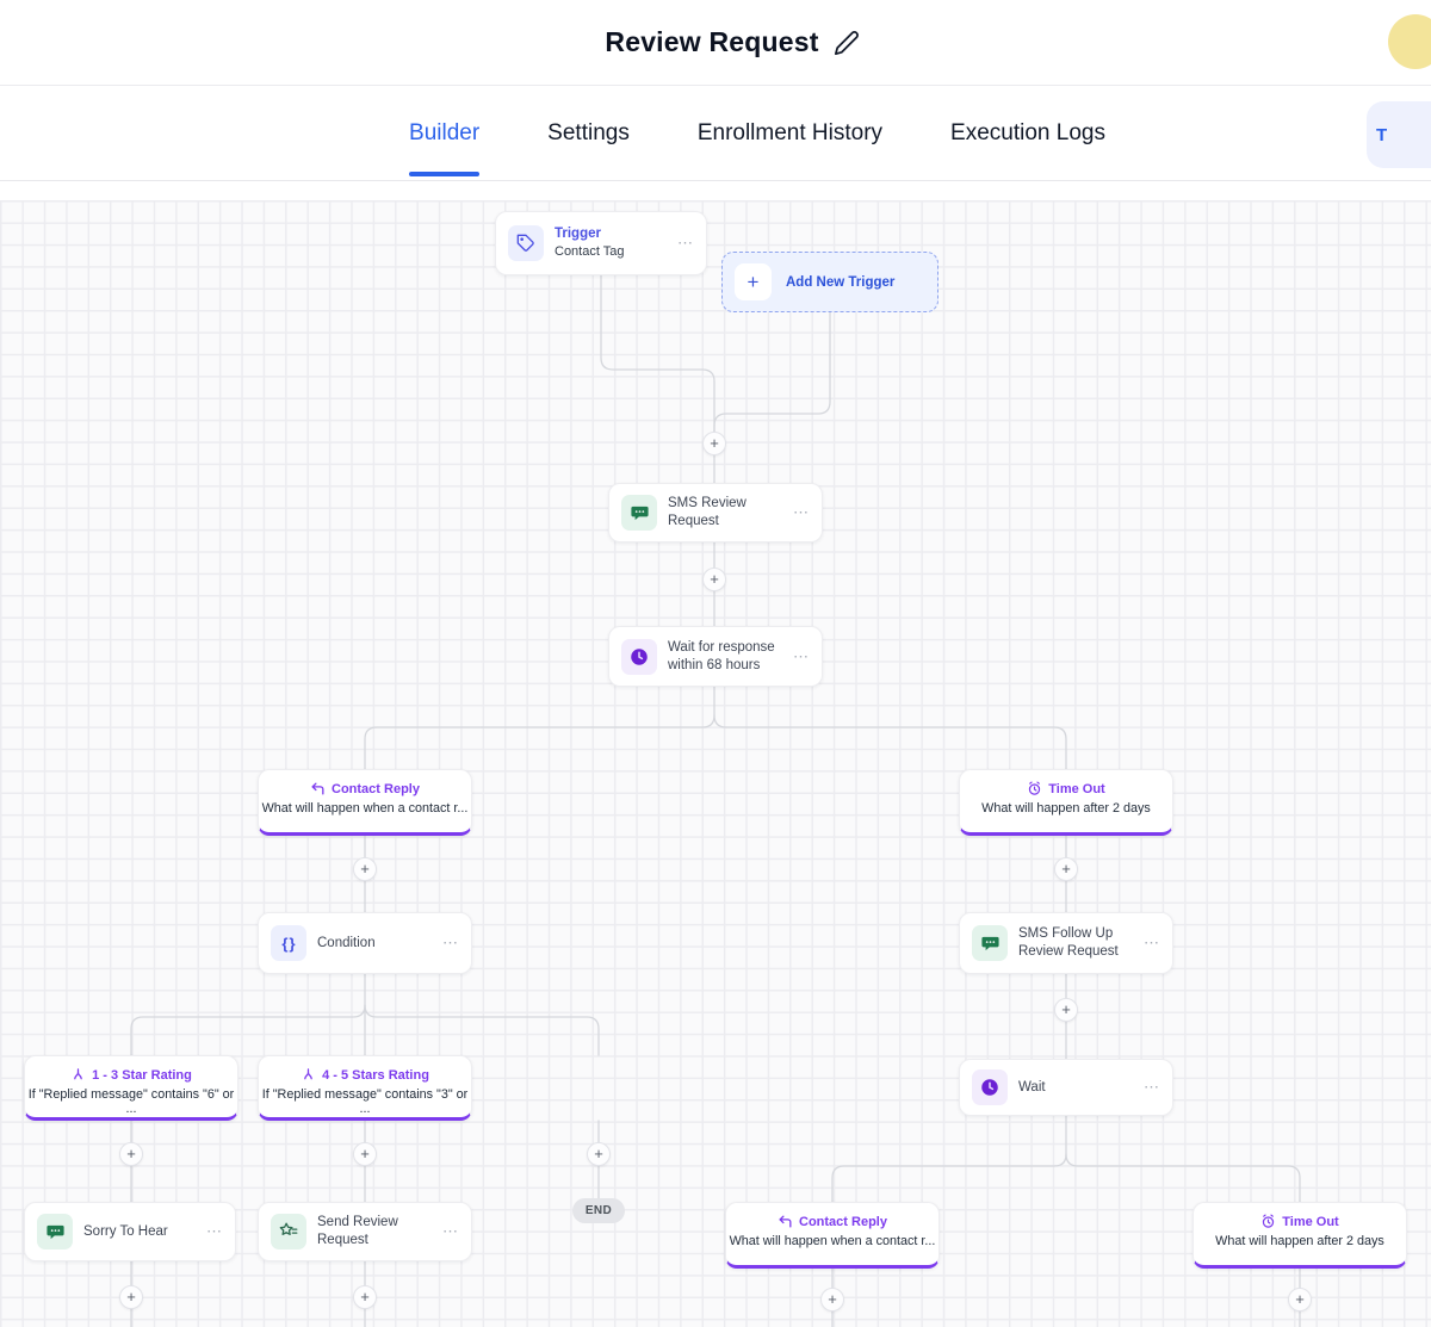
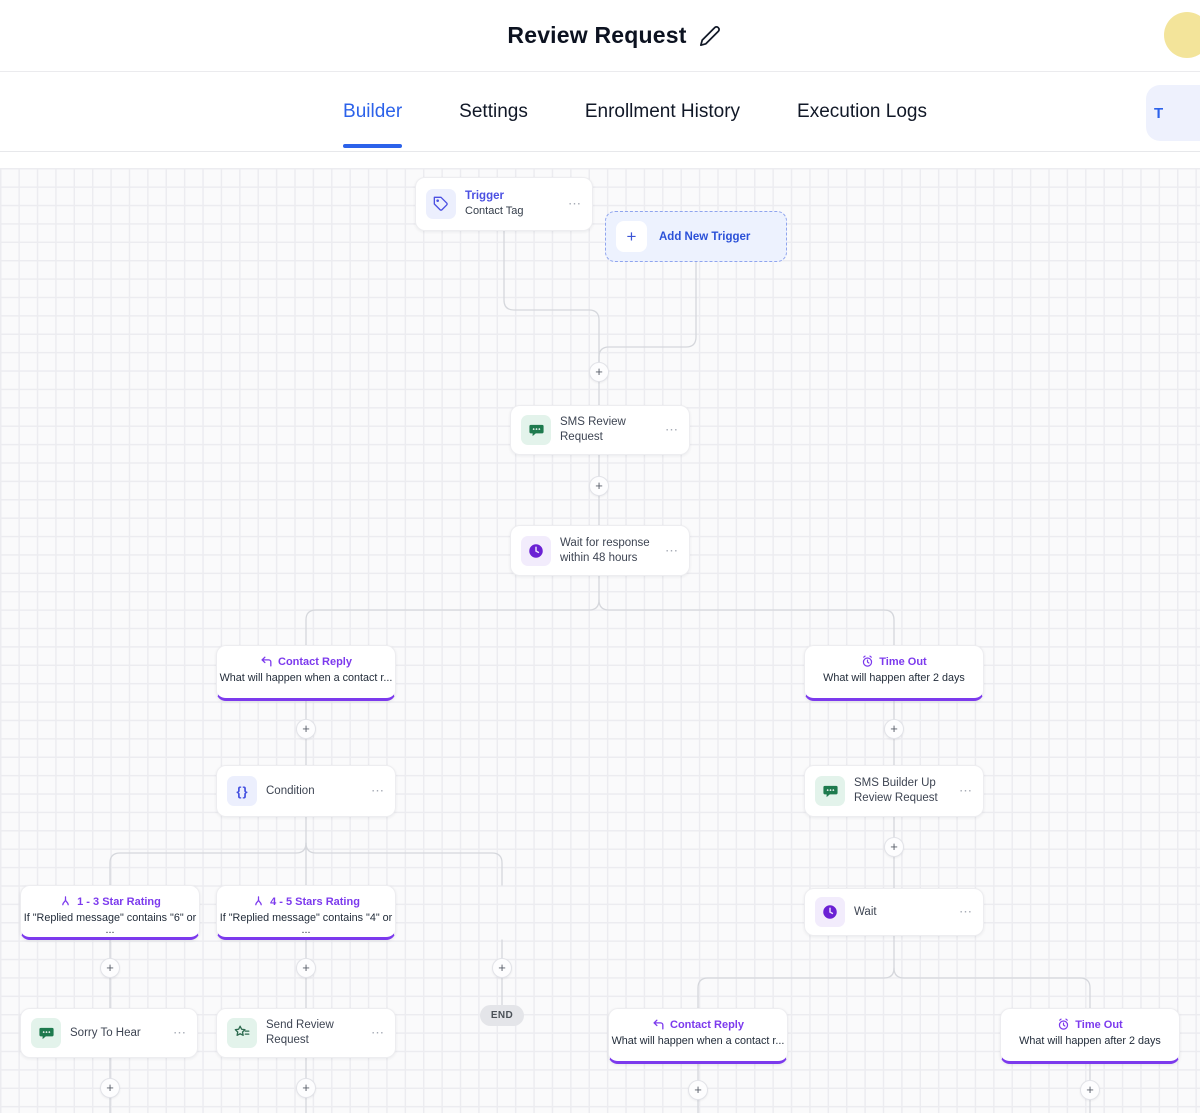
  Review Request
  Builder
  Settings
  Enrollment History
  Execution Logs
  T
  Trigger
  Contact Tag
  ⋯
  +
  Add New Trigger
  SMS Review Request
  ⋯
- Wait for response within 68 hours
+ Wait for response within 48 hours
  ⋯
  Contact Reply
  What will happen when a contact r...
  Time Out
  What will happen after 2 days
  { }
  Condition
  ⋯
- SMS Follow Up Review Request
+ SMS Builder Up Review Request
  ⋯
  1 - 3 Star Rating
  If "Replied message" contains "6" or ...
  4 - 5 Stars Rating
- If "Replied message" contains "3" or ...
+ If "Replied message" contains "4" or ...
  Wait
  ⋯
  Sorry To Hear
  ⋯
  Send Review Request
  ⋯
  END
  Contact Reply
  What will happen when a contact r...
  Time Out
  What will happen after 2 days
  +
  +
  +
  +
  +
  +
  +
  +
  +
  +
  +
  +
